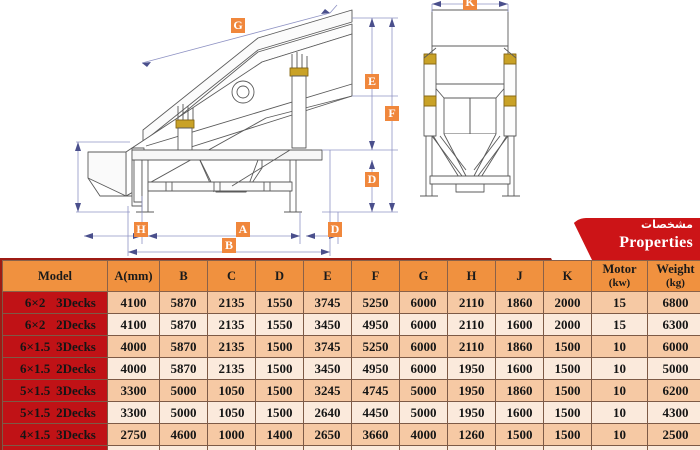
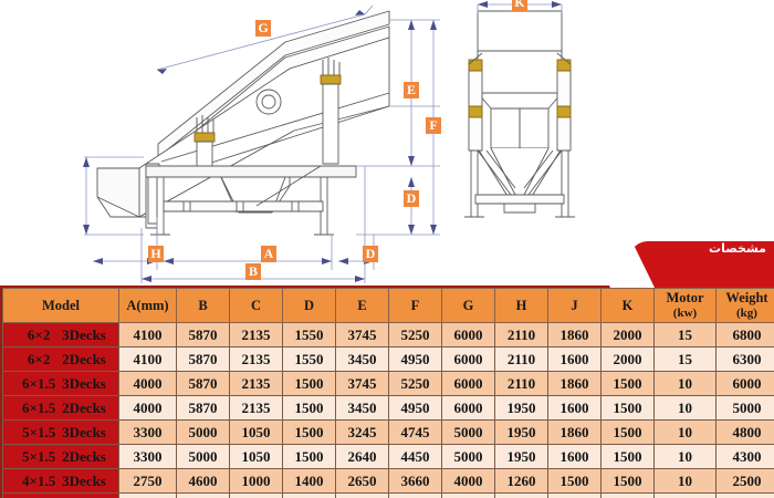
  G
  E
  F
  D
  H
  A
  D
  B
  K
  مشخصات
- Properties
  Model	A(mm)	B	C	D	E	F	G	H	J	K	Motor (kw)	Weight (kg)
  6×2 3Decks	4100	5870	2135	1550	3745	5250	6000	2110	1860	2000	15	6800
  6×2 2Decks	4100	5870	2135	1550	3450	4950	6000	2110	1600	2000	15	6300
  6×1.5 3Decks	4000	5870	2135	1500	3745	5250	6000	2110	1860	1500	10	6000
  6×1.5 2Decks	4000	5870	2135	1500	3450	4950	6000	1950	1600	1500	10	5000
- 5×1.5 3Decks	3300	5000	1050	1500	3245	4745	5000	1950	1860	1500	10	6200
+ 5×1.5 3Decks	3300	5000	1050	1500	3245	4745	5000	1950	1860	1500	10	4800
  5×1.5 2Decks	3300	5000	1050	1500	2640	4450	5000	1950	1600	1500	10	4300
  4×1.5 3Decks	2750	4600	1000	1400	2650	3660	4000	1260	1500	1500	10	2500
